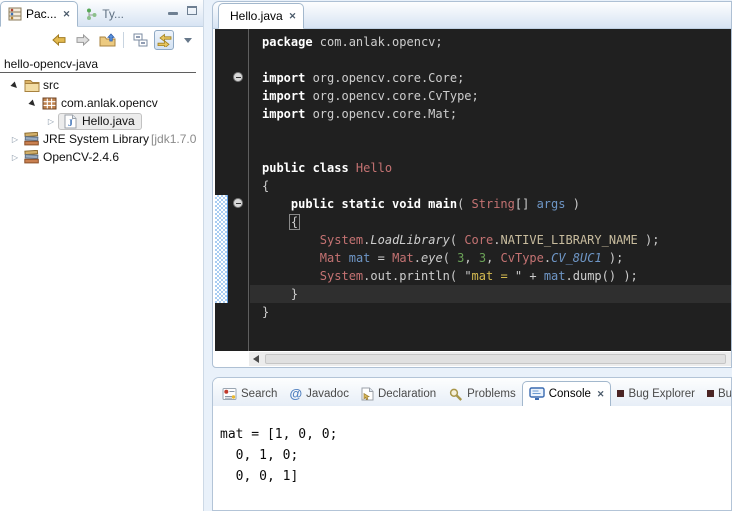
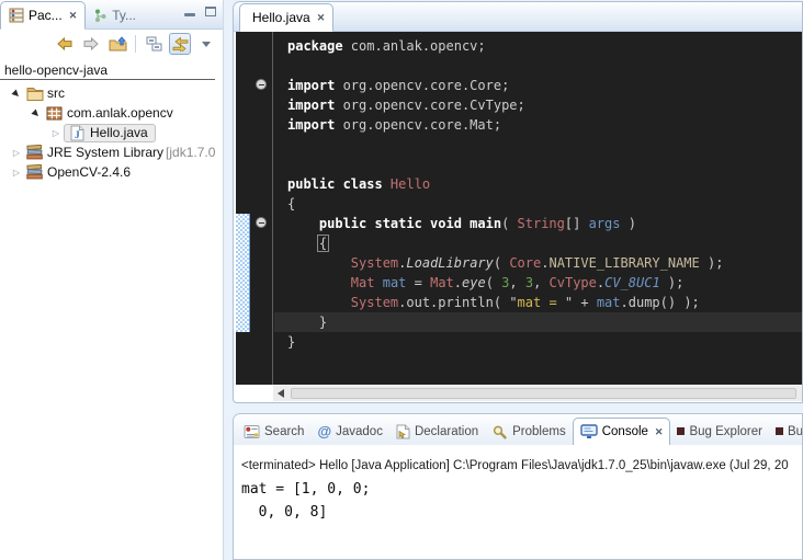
  Pac...
  ✕
  Ty...
  hello-opencv-java
  src
  com.anlak.opencv
  ▷
  J
  Hello.java
  ▷
  JRE System Library
  [jdk1.7.0
  ▷
  OpenCV-2.4.6
  Hello.java
  ✕
  package com.anlak.opencv;
  import org.opencv.core.Core;
  import org.opencv.core.CvType;
  import org.opencv.core.Mat;
  public class Hello
  {
  public static void main( String[] args )
  {
  System.LoadLibrary( Core.NATIVE_LIBRARY_NAME );
  Mat mat = Mat.eye( 3, 3, CvType.CV_8UC1 );
  System.out.println( "mat = " + mat.dump() );
  }
  }
  Search
  @
  Javadoc
  Declaration
  Problems
  Console
  ✕
  Bug Explorer
+ <terminated> Hello [Java Application] C:\Program Files\Java\jdk1.7.0_25\bin\javaw.exe (Jul 29, 20
  mat = [1, 0, 0;
- 0, 1, 0;
- 0, 0, 1]
+ 0, 0, 8]
